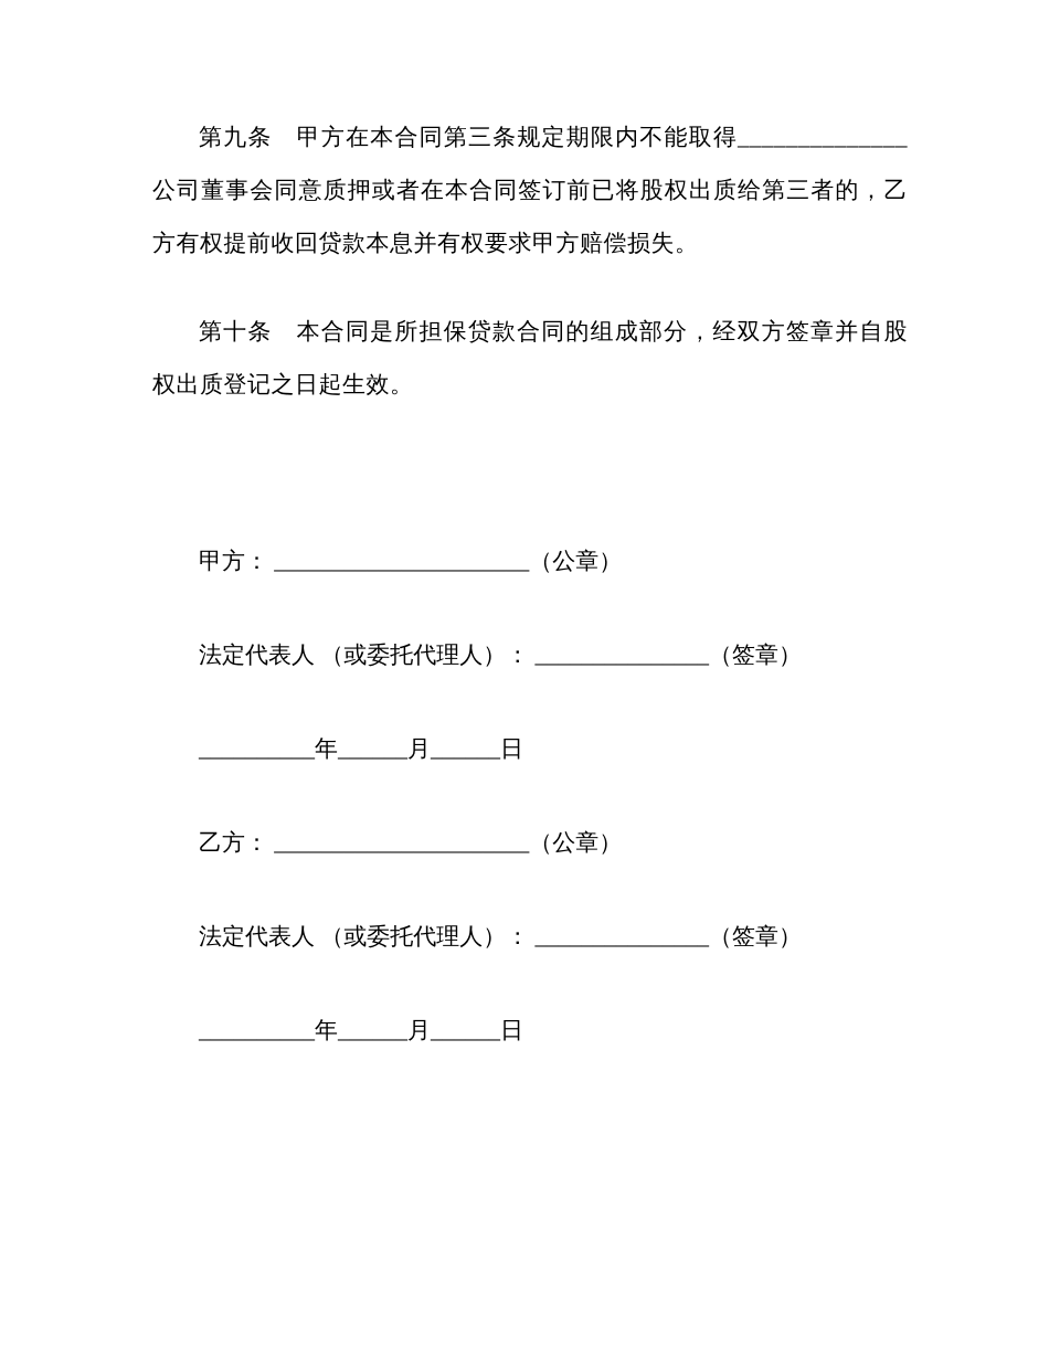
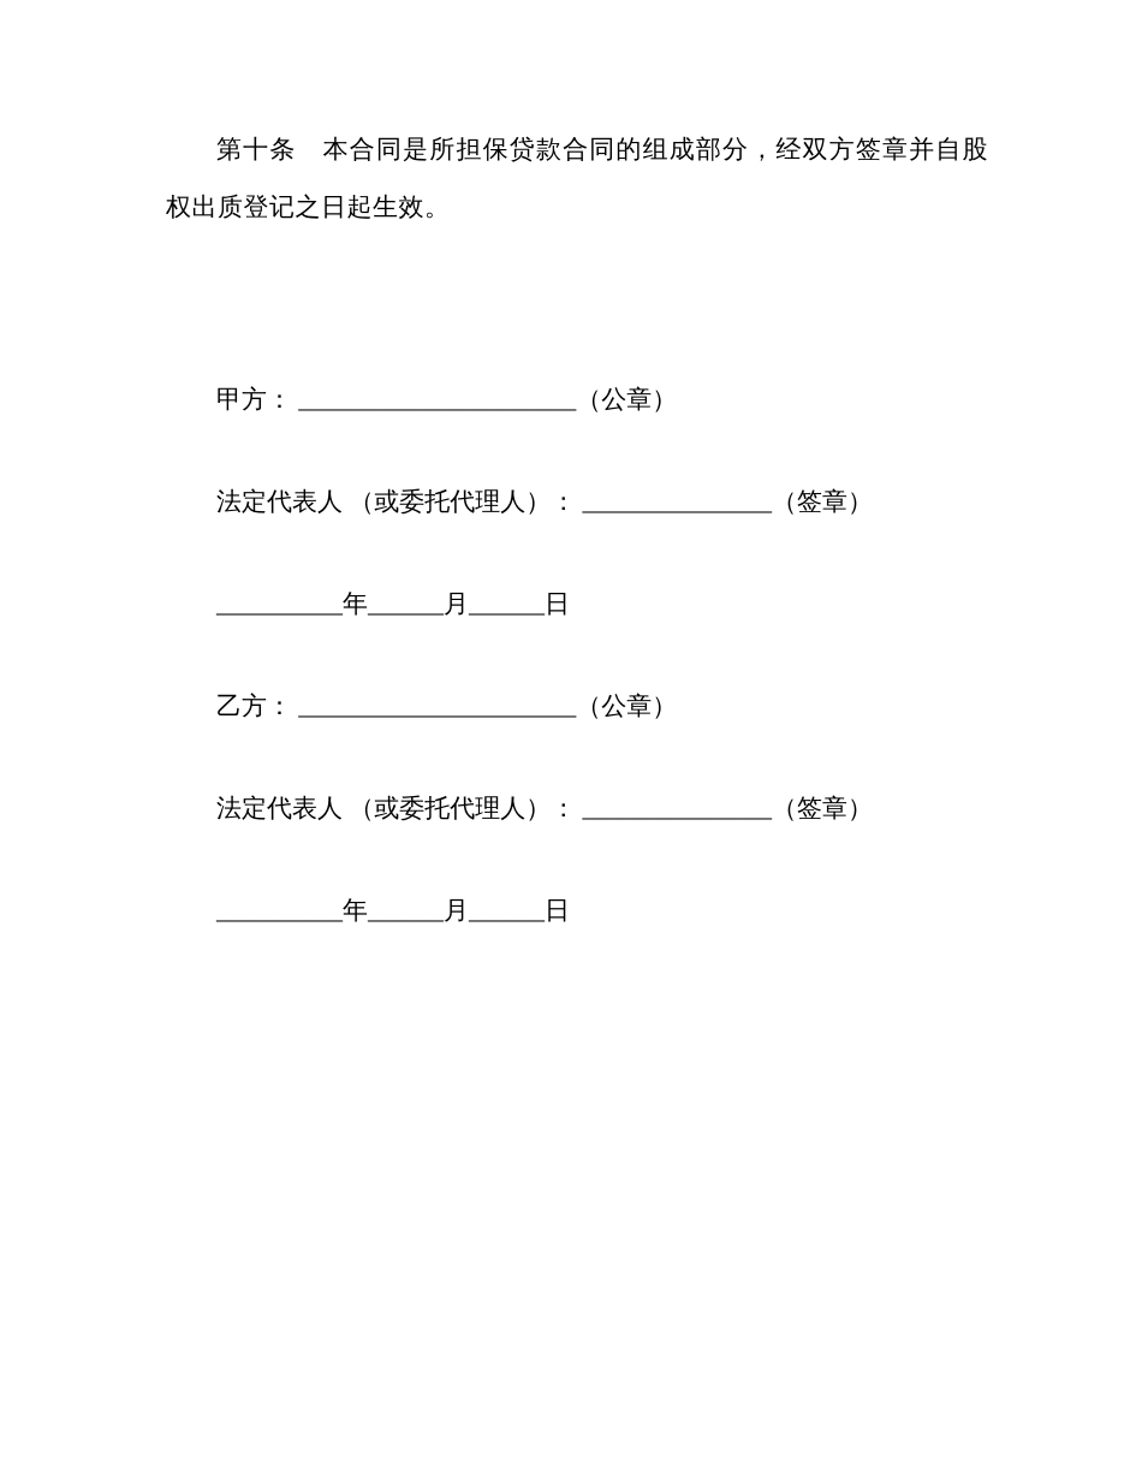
- 第九条 甲方在本合同第三条规定期限内不能取得______________公司董事会同意质押或者在本合同签订前已将股权出质给第三者的，乙方有权提前收回贷款本息并有权要求甲方赔偿损失。
  第十条 本合同是所担保贷款合同的组成部分，经双方签章并自股权出质登记之日起生效。
  甲方： ______________________（公章）
  法定代表人 （或委托代理人）： _______________（签章）
  __________年______月______日
  乙方： ______________________（公章）
  法定代表人 （或委托代理人）： _______________（签章）
  __________年______月______日
